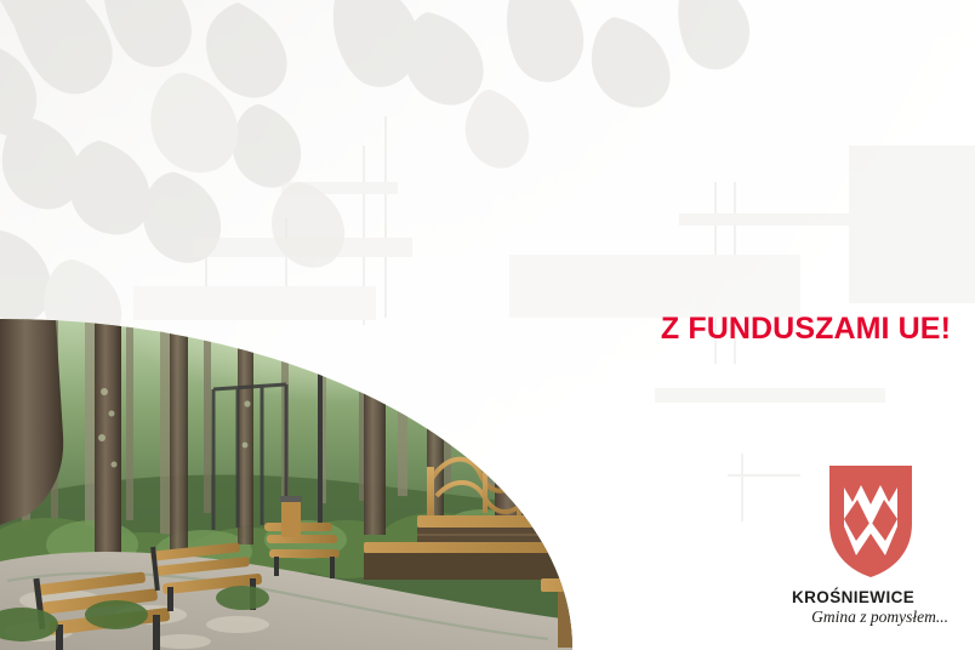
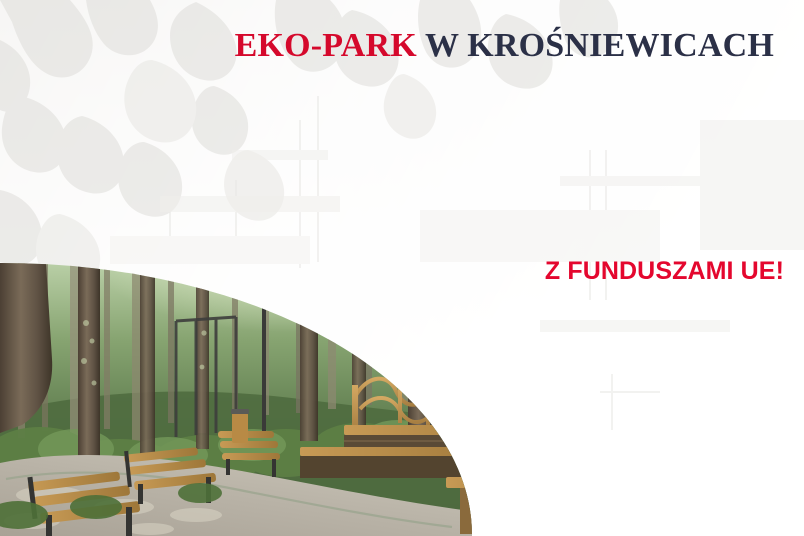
+ EKO-PARK W KROŚNIEWICACH
  Z FUNDUSZAMI UE!
- KROŚNIEWICE
- Gmina z pomysłem...
